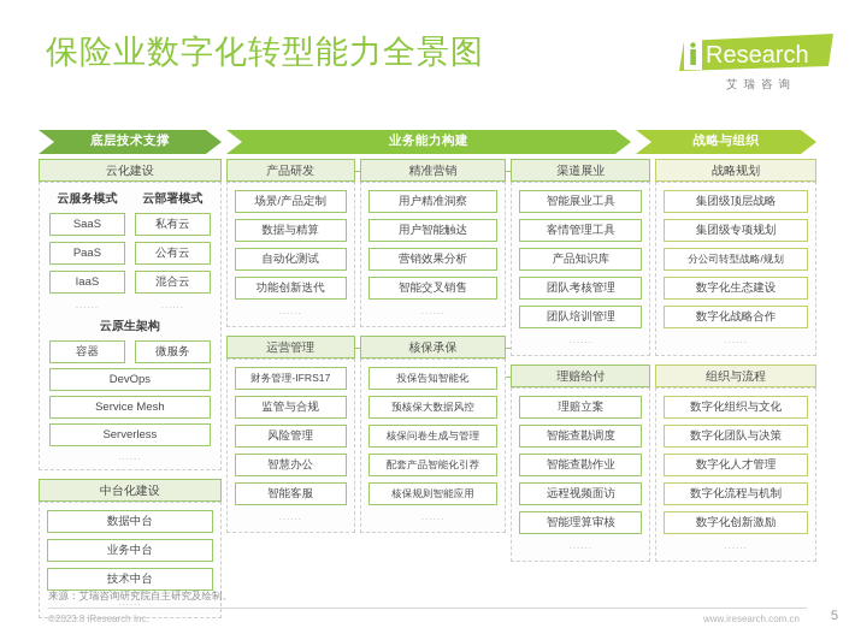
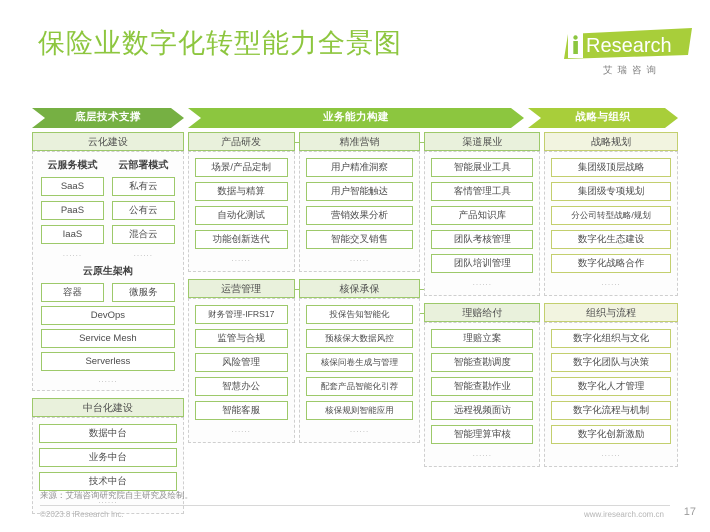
  保险业数字化转型能力全景图
  Research
  艾瑞咨询
  底层技术支撑
  业务能力构建
  战略与组织
  云化建设
  云服务模式
  云部署模式
  SaaS
  PaaS
  IaaS
  ......
  私有云
  公有云
  混合云
  ......
  云原生架构
  容器
  微服务
  DevOps
  Service Mesh
  Serverless
  ......
  中台化建设
  数据中台
  业务中台
  技术中台
  ......
  产品研发
  场景/产品定制
  数据与精算
  自动化测试
  功能创新迭代
  ......
  运营管理
  财务管理-IFRS17
  监管与合规
  风险管理
  智慧办公
  智能客服
  ......
  精准营销
  用户精准洞察
  用户智能触达
  营销效果分析
  智能交叉销售
  ......
  核保承保
  投保告知智能化
  预核保大数据风控
  核保问卷生成与管理
  配套产品智能化引荐
  核保规则智能应用
  ......
  渠道展业
  智能展业工具
  客情管理工具
  产品知识库
  团队考核管理
  团队培训管理
  ......
  理赔给付
  理赔立案
  智能查勘调度
  智能查勘作业
  远程视频面访
  智能理算审核
  ......
  战略规划
  集团级顶层战略
  集团级专项规划
  分公司转型战略/规划
  数字化生态建设
  数字化战略合作
  ......
  组织与流程
  数字化组织与文化
  数字化团队与决策
  数字化人才管理
  数字化流程与机制
  数字化创新激励
  ......
  来源：艾瑞咨询研究院自主研究及绘制。
  ©2023.8 iResearch Inc.
  www.iresearch.com.cn
- 5
+ 17
